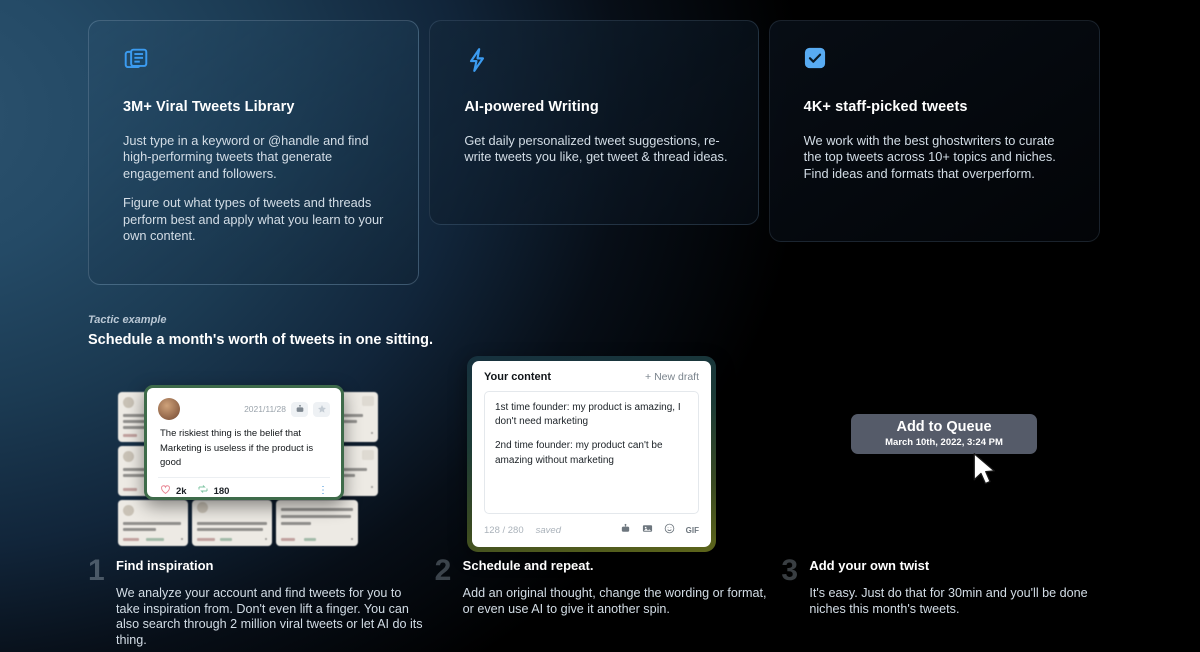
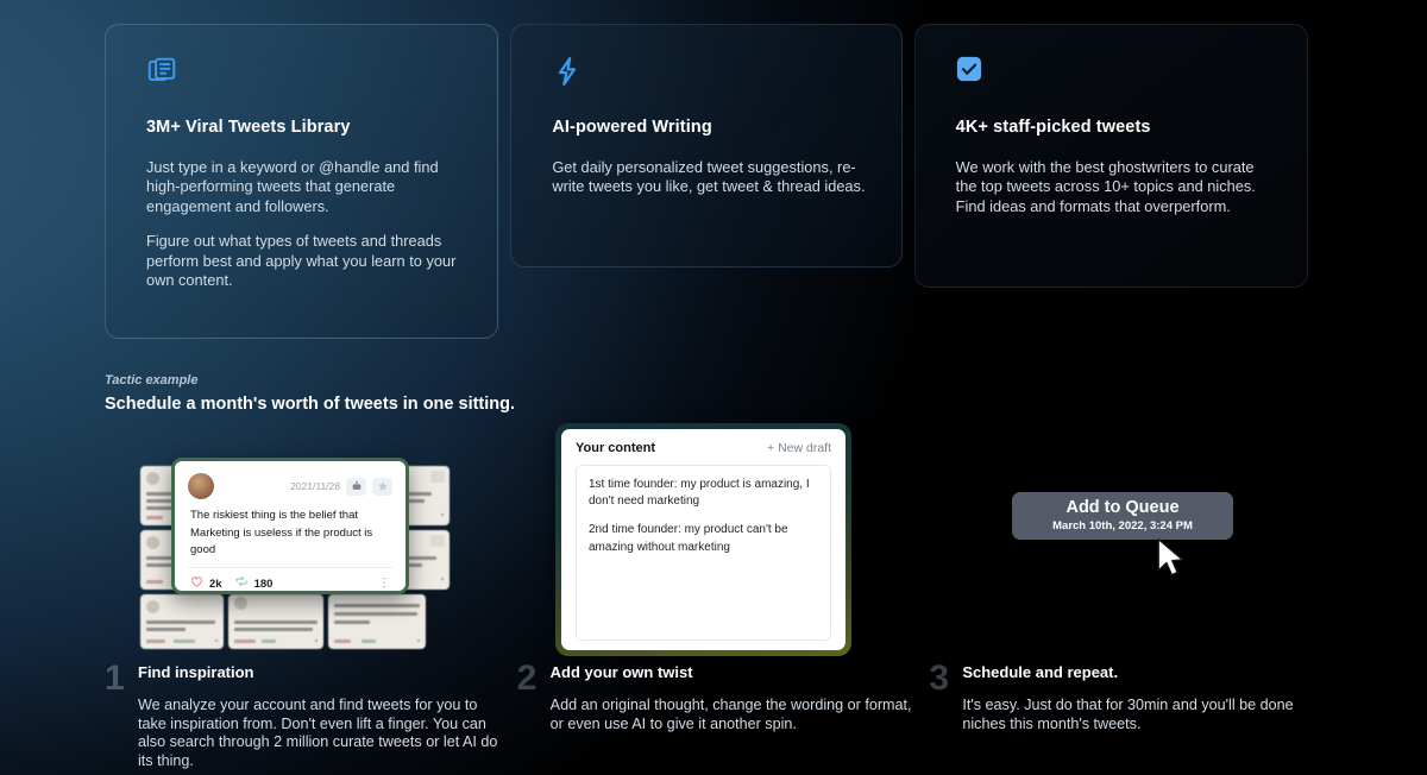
  3M+ Viral Tweets Library
  Just type in a keyword or @handle and find high-performing tweets that generate engagement and followers.
  Figure out what types of tweets and threads perform best and apply what you learn to your own content.
  AI-powered Writing
  Get daily personalized tweet suggestions, re-write tweets you like, get tweet & thread ideas.
  4K+ staff-picked tweets
  We work with the best ghostwriters to curate the top tweets across 10+ topics and niches. Find ideas and formats that overperform.
  Tactic example
  Schedule a month's worth of tweets in one sitting.
  2021/11/28
  The riskiest thing is the belief that Marketing is useless if the product is good
  2k
  180
  ⋮
  Your content
  + New draft
  1st time founder: my product is amazing, I don't need marketing
  2nd time founder: my product can't be amazing without marketing
- 128 / 280
- saved
- GIF
  Add to Queue
  March 10th, 2022, 3:24 PM
  1
  Find inspiration
- We analyze your account and find tweets for you to take inspiration from. Don't even lift a finger. You can also search through 2 million viral tweets or let AI do its thing.
+ We analyze your account and find tweets for you to take inspiration from. Don't even lift a finger. You can also search through 2 million curate tweets or let AI do its thing.
  2
- Schedule and repeat.
+ Add your own twist
  Add an original thought, change the wording or format, or even use AI to give it another spin.
  3
- Add your own twist
+ Schedule and repeat.
  It's easy. Just do that for 30min and you'll be done niches this month's tweets.
